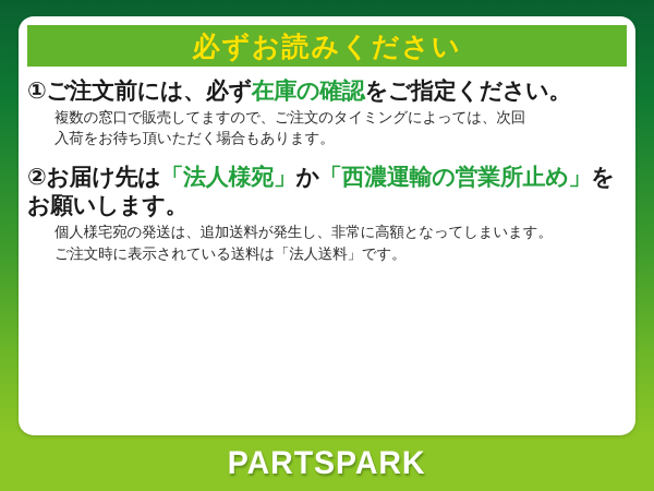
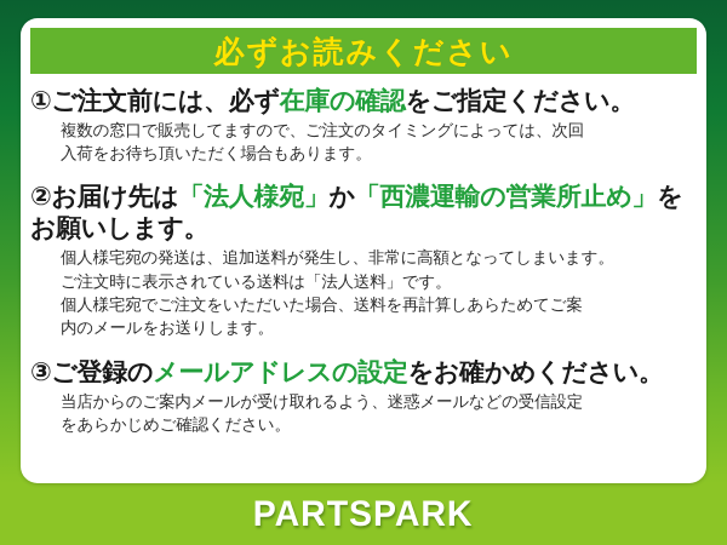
  必ずお読みください
  ①ご注文前には、必ず在庫の確認をご指定ください。
  複数の窓口で販売してますので、ご注文のタイミングによっては、次回
  入荷をお待ち頂いただく場合もあります。
  ②お届け先は「法人様宛」か「西濃運輸の営業所止め」をお願いします。
  個人様宅宛の発送は、追加送料が発生し、非常に高額となってしまいます。
  ご注文時に表示されている送料は「法人送料」です。
+ 個人様宅宛でご注文をいただいた場合、送料を再計算しあらためてご案
+ 内のメールをお送りします。
+ ③ご登録のメールアドレスの設定をお確かめください。
+ 当店からのご案内メールが受け取れるよう、迷惑メールなどの受信設定
+ をあらかじめご確認ください。
  PARTSPARK
